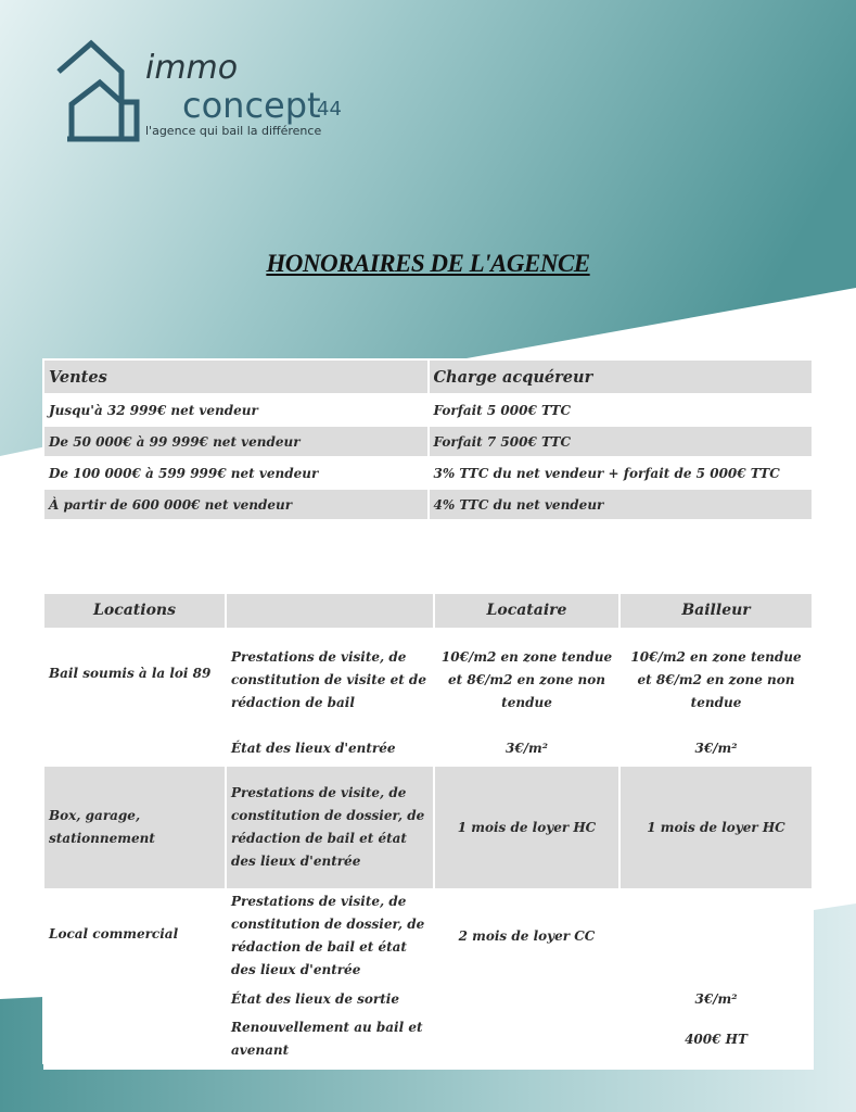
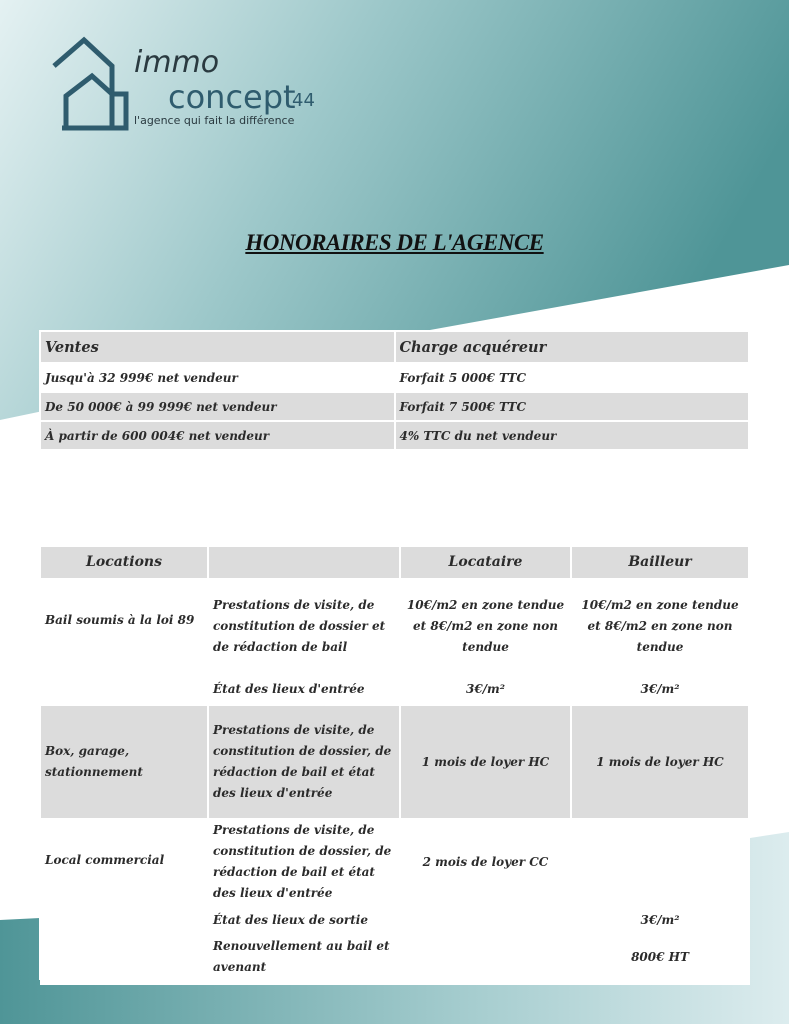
  immo
  concept
  44
- l'agence qui bail la différence
+ l'agence qui fait la différence
  HONORAIRES DE L'AGENCE
  Ventes	Charge acquéreur
  Jusqu'à 32 999€ net vendeur	Forfait 5 000€ TTC
  De 50 000€ à 99 999€ net vendeur	Forfait 7 500€ TTC
- De 100 000€ à 599 999€ net vendeur	3% TTC du net vendeur + forfait de 5 000€ TTC
- À partir de 600 000€ net vendeur	4% TTC du net vendeur
+ À partir de 600 004€ net vendeur	4% TTC du net vendeur
  Locations		Locataire	Bailleur
- Bail soumis à la loi 89	Prestations de visite, de constitution de visite et de rédaction de bail	10€/m2 en zone tendue et 8€/m2 en zone non tendue	10€/m2 en zone tendue et 8€/m2 en zone non tendue
+ Bail soumis à la loi 89	Prestations de visite, de constitution de dossier et de rédaction de bail	10€/m2 en zone tendue et 8€/m2 en zone non tendue	10€/m2 en zone tendue et 8€/m2 en zone non tendue
  État des lieux d'entrée	3€/m²	3€/m²
  Box, garage, stationnement	Prestations de visite, de constitution de dossier, de rédaction de bail et état des lieux d'entrée	1 mois de loyer HC	1 mois de loyer HC
  Local commercial	Prestations de visite, de constitution de dossier, de rédaction de bail et état des lieux d'entrée	2 mois de loyer CC
  État des lieux de sortie		3€/m²
- Renouvellement au bail et avenant		400€ HT
+ Renouvellement au bail et avenant		800€ HT
